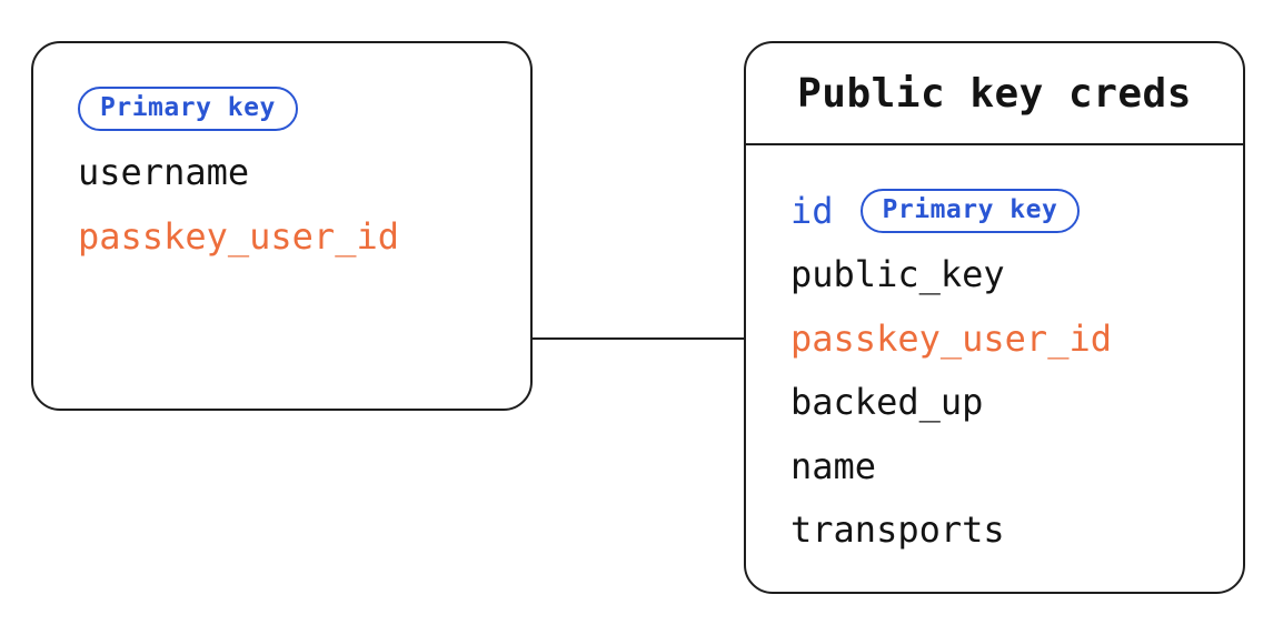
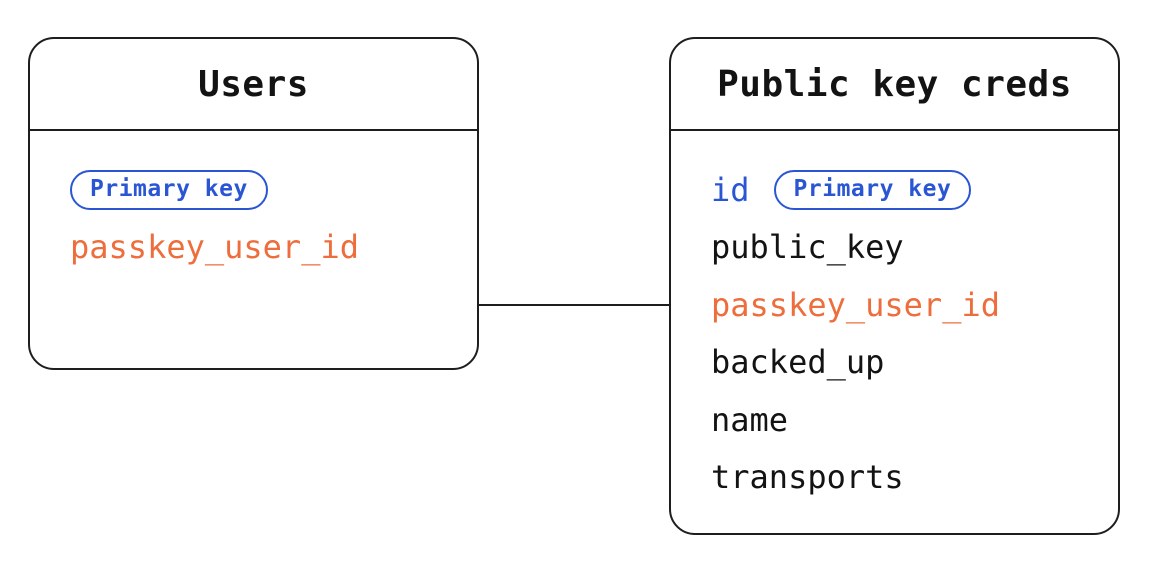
+ Users
  Primary key
- username
  passkey_user_id
  Public key creds
  id
  Primary key
  public_key
  passkey_user_id
  backed_up
  name
  transports
